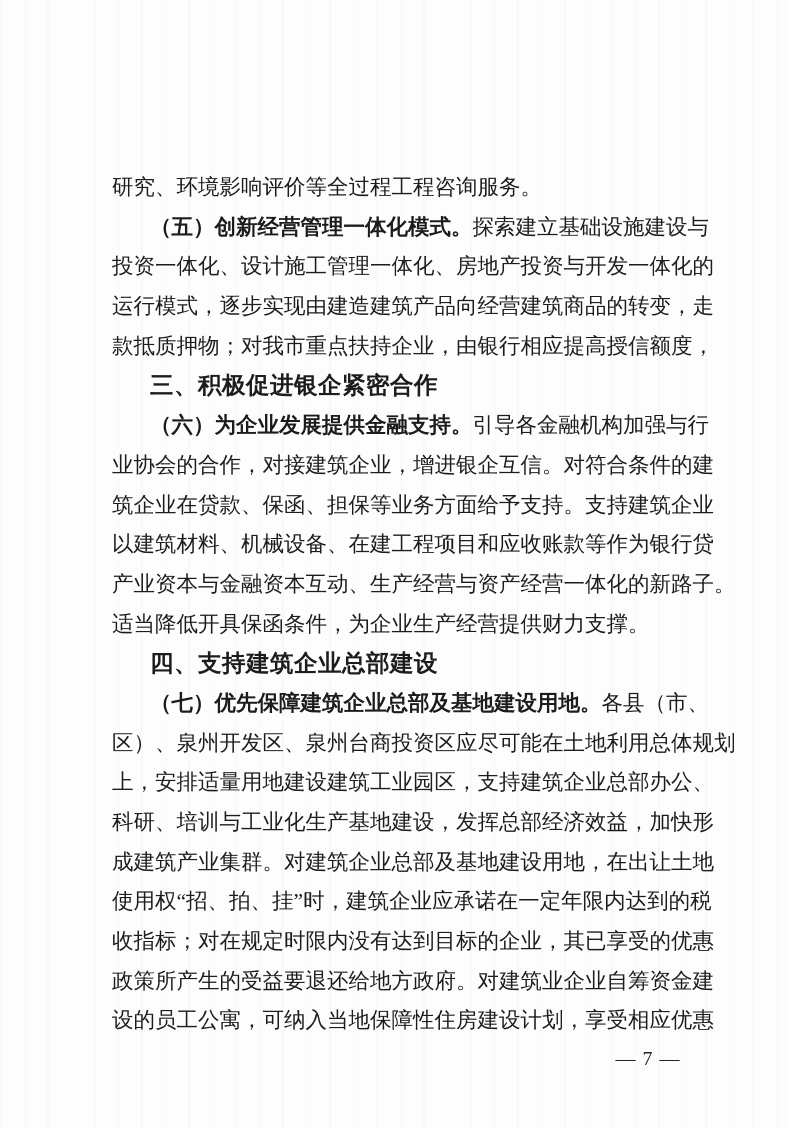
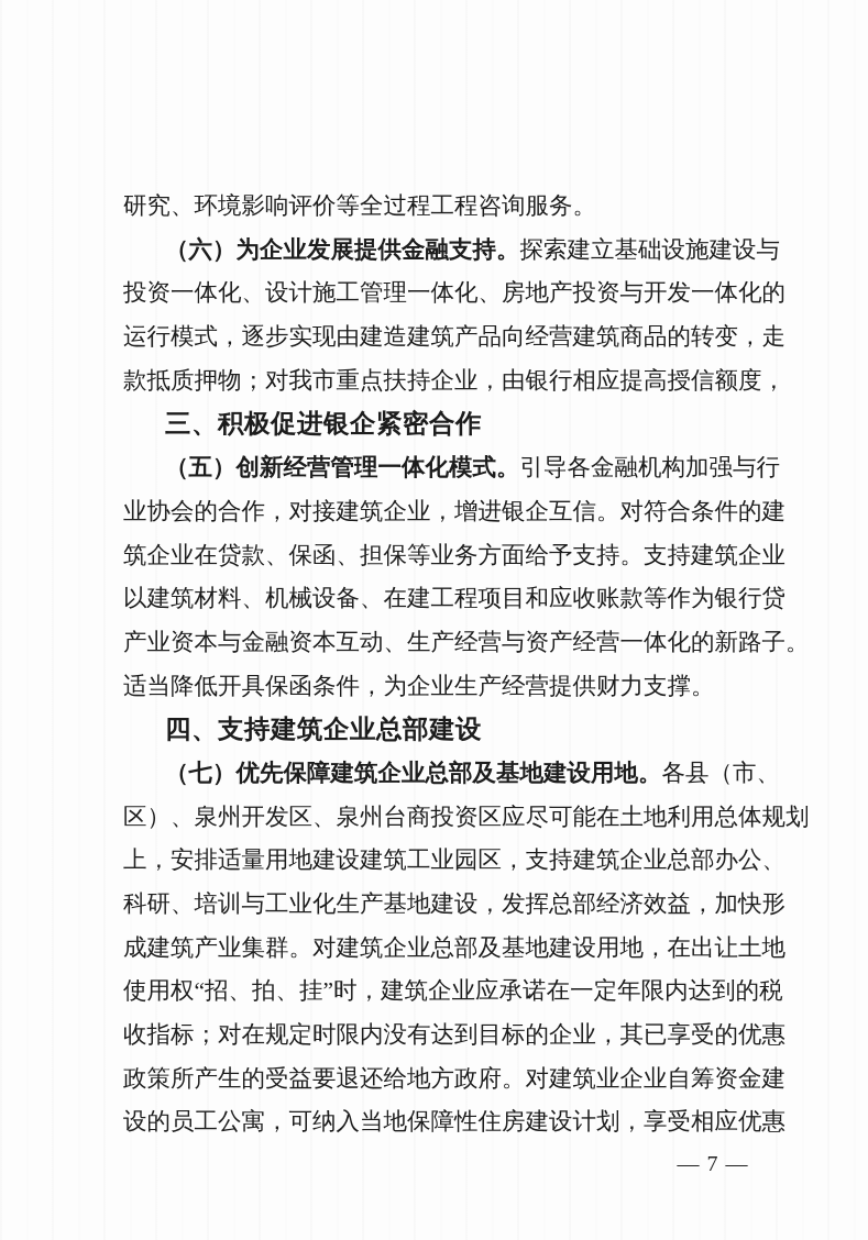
  研究、环境影响评价等全过程工程咨询服务。
- （五）创新经营管理一体化模式。探索建立基础设施建设与
+ （六）为企业发展提供金融支持。探索建立基础设施建设与
  投资一体化、设计施工管理一体化、房地产投资与开发一体化的
  运行模式，逐步实现由建造建筑产品向经营建筑商品的转变，走
  款抵质押物；对我市重点扶持企业，由银行相应提高授信额度，
  三、积极促进银企紧密合作
- （六）为企业发展提供金融支持。引导各金融机构加强与行
+ （五）创新经营管理一体化模式。引导各金融机构加强与行
  业协会的合作，对接建筑企业，增进银企互信。对符合条件的建
  筑企业在贷款、保函、担保等业务方面给予支持。支持建筑企业
  以建筑材料、机械设备、在建工程项目和应收账款等作为银行贷
  产业资本与金融资本互动、生产经营与资产经营一体化的新路子。
  适当降低开具保函条件，为企业生产经营提供财力支撑。
  四、支持建筑企业总部建设
  （七）优先保障建筑企业总部及基地建设用地。各县（市、
  区）、泉州开发区、泉州台商投资区应尽可能在土地利用总体规划
  上，安排适量用地建设建筑工业园区，支持建筑企业总部办公、
  科研、培训与工业化生产基地建设，发挥总部经济效益，加快形
  成建筑产业集群。对建筑企业总部及基地建设用地，在出让土地
  使用权“招、拍、挂”时，建筑企业应承诺在一定年限内达到的税
  收指标；对在规定时限内没有达到目标的企业，其已享受的优惠
  政策所产生的受益要退还给地方政府。对建筑业企业自筹资金建
  设的员工公寓，可纳入当地保障性住房建设计划，享受相应优惠
  — 7 —
